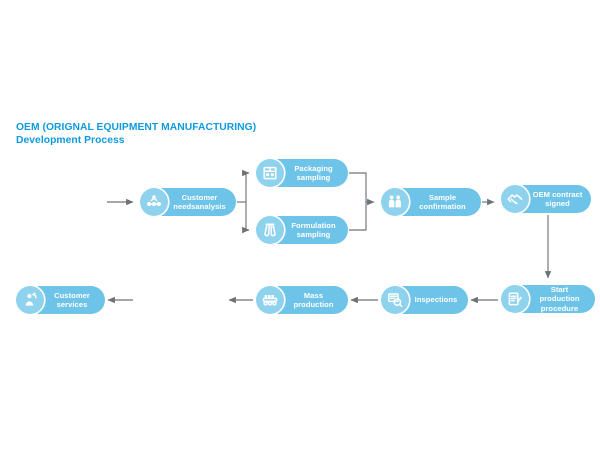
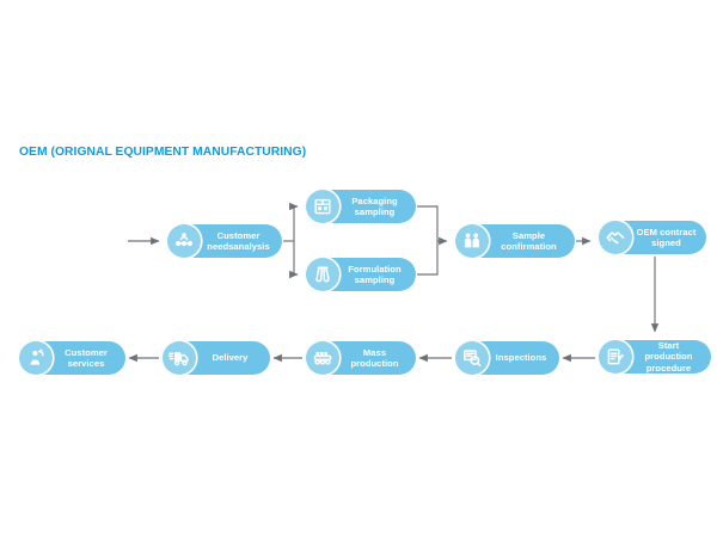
  OEM (ORIGNAL EQUIPMENT MANUFACTURING)
- Development Process
  Customer
  needsanalysis
  Packaging
  sampling
  Formulation
  sampling
  Sample
  confirmation
  OEM contract
  signed
  Start production
  procedure
  Inspections
  Mass
  production
+ Delivery
  Customer
  services
